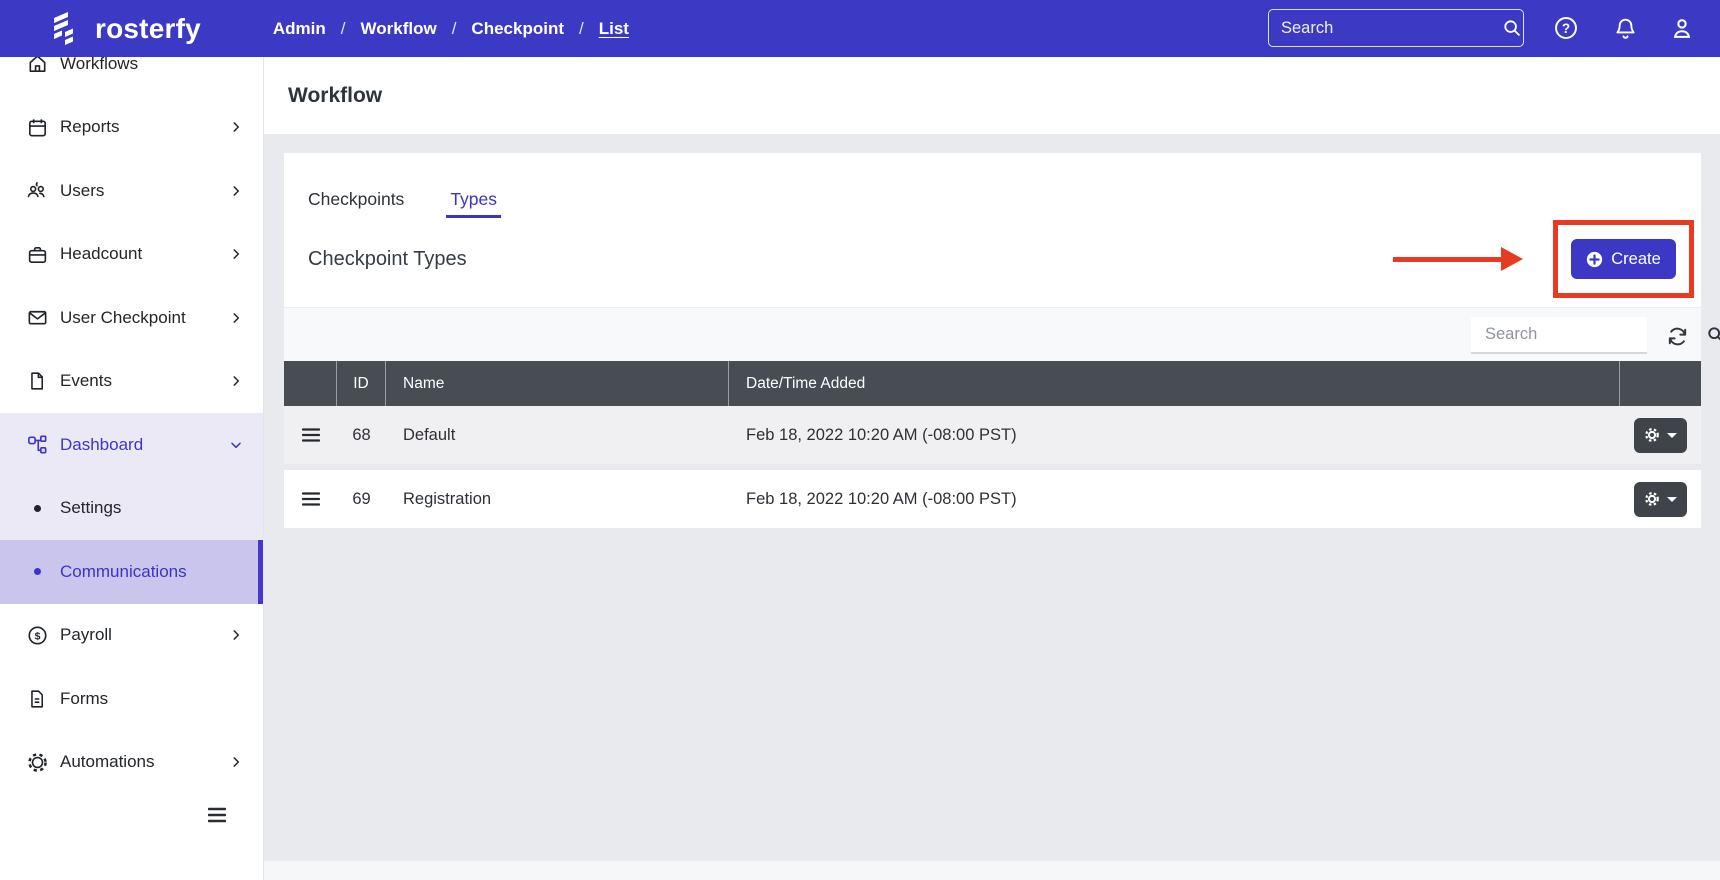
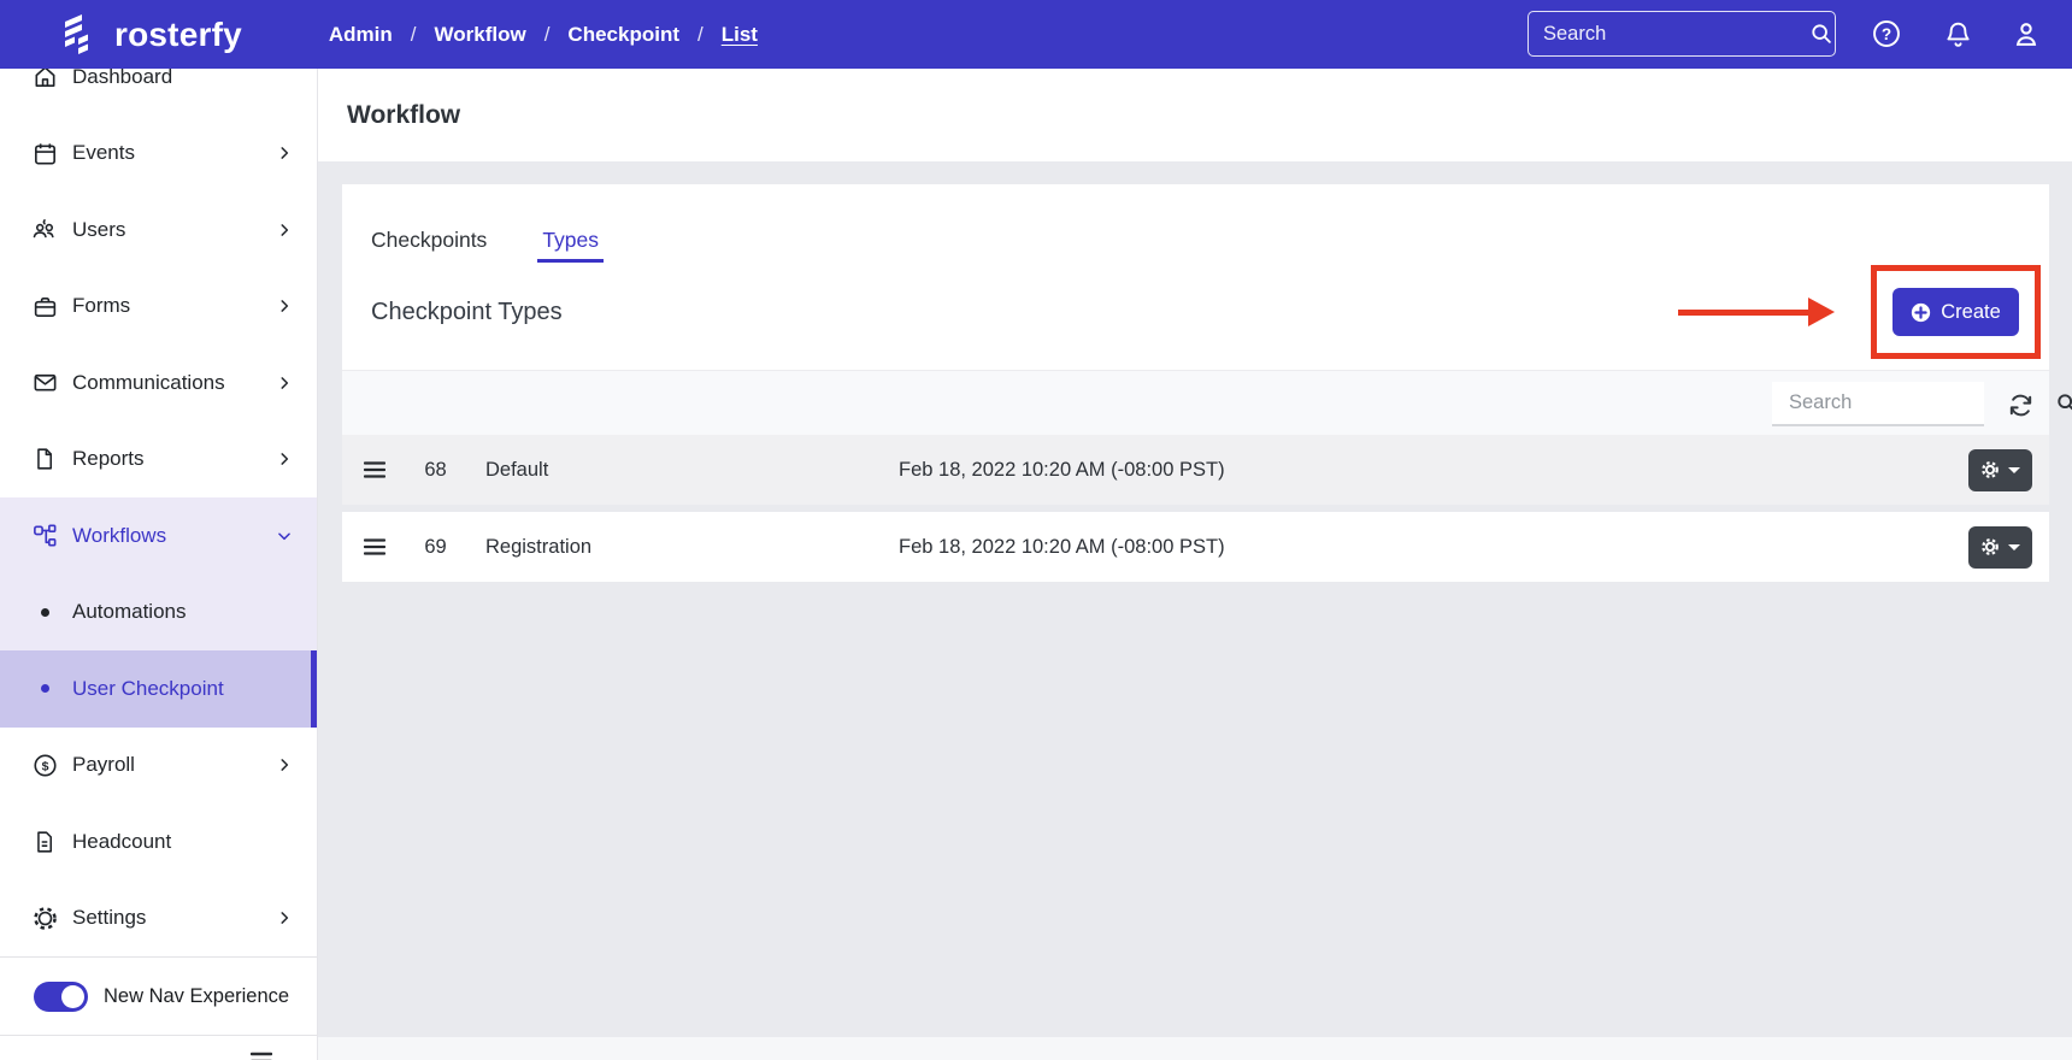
  rosterfy
  Admin
  /
  Workflow
  /
  Checkpoint
  /
  List
  Search
  ?
- Workflows
+ Dashboard
- Reports
+ Events
  Users
- Headcount
+ Forms
- User Checkpoint
+ Communications
- Events
+ Reports
- Dashboard
+ Workflows
- Settings
+ Automations
- Communications
+ User Checkpoint
  $
  Payroll
- Forms
+ Headcount
- Automations
+ Settings
+ New Nav Experience
  Workflow
  Checkpoints
  Types
  Checkpoint Types
  Create
  Search
- ID
- Name
- Date/Time Added
  68
  Default
  Feb 18, 2022 10:20 AM (-08:00 PST)
  69
  Registration
  Feb 18, 2022 10:20 AM (-08:00 PST)
